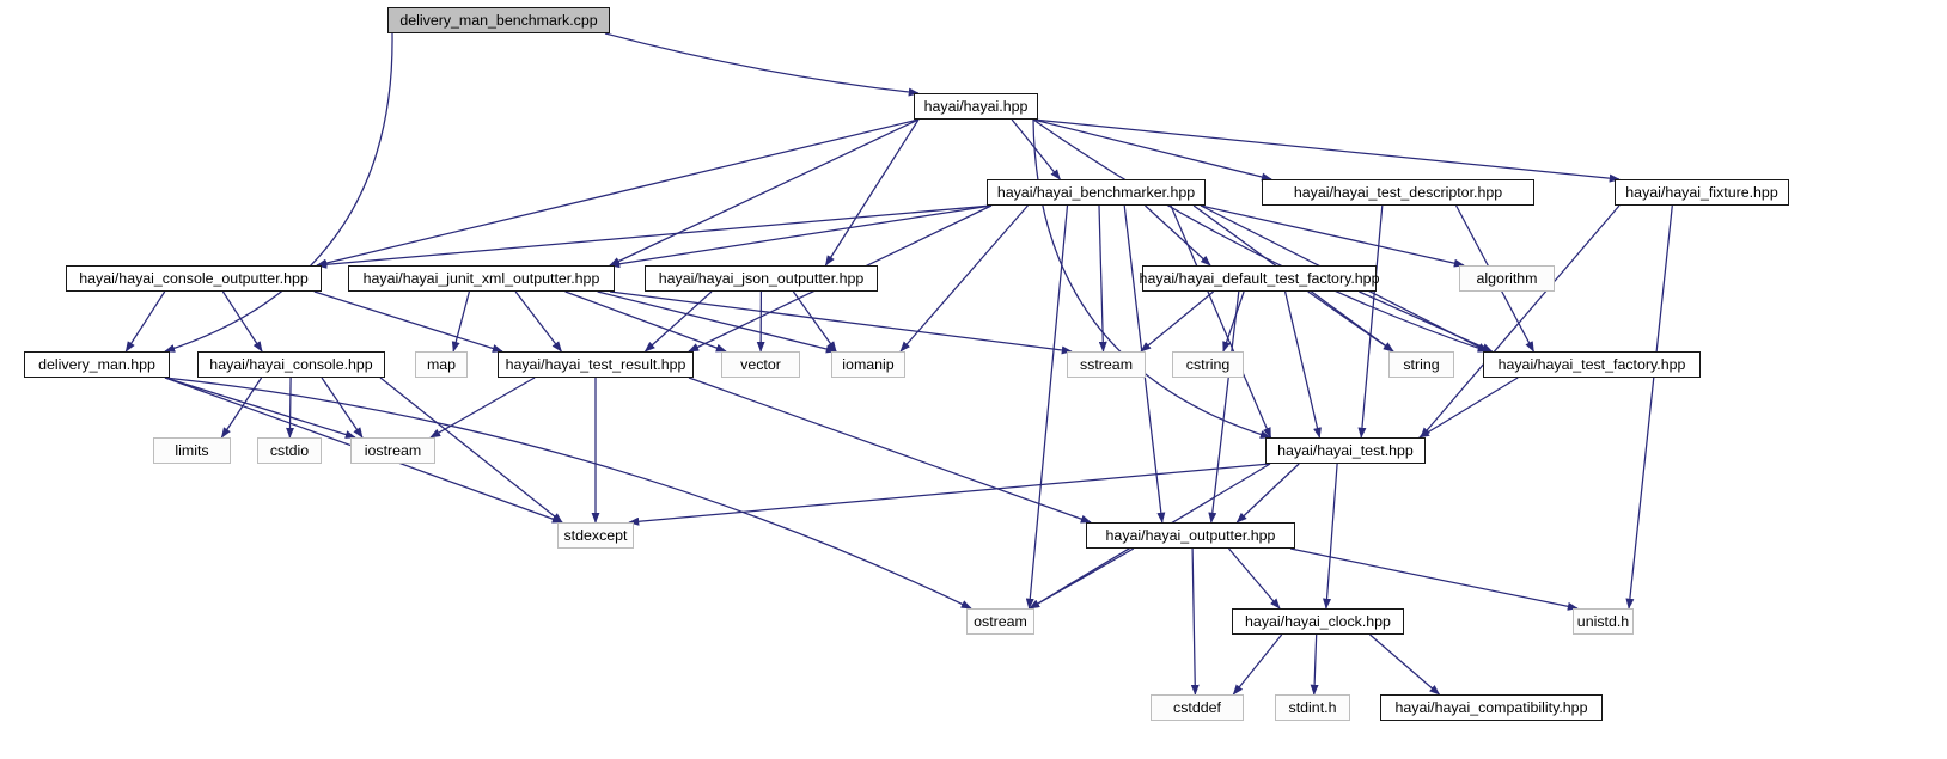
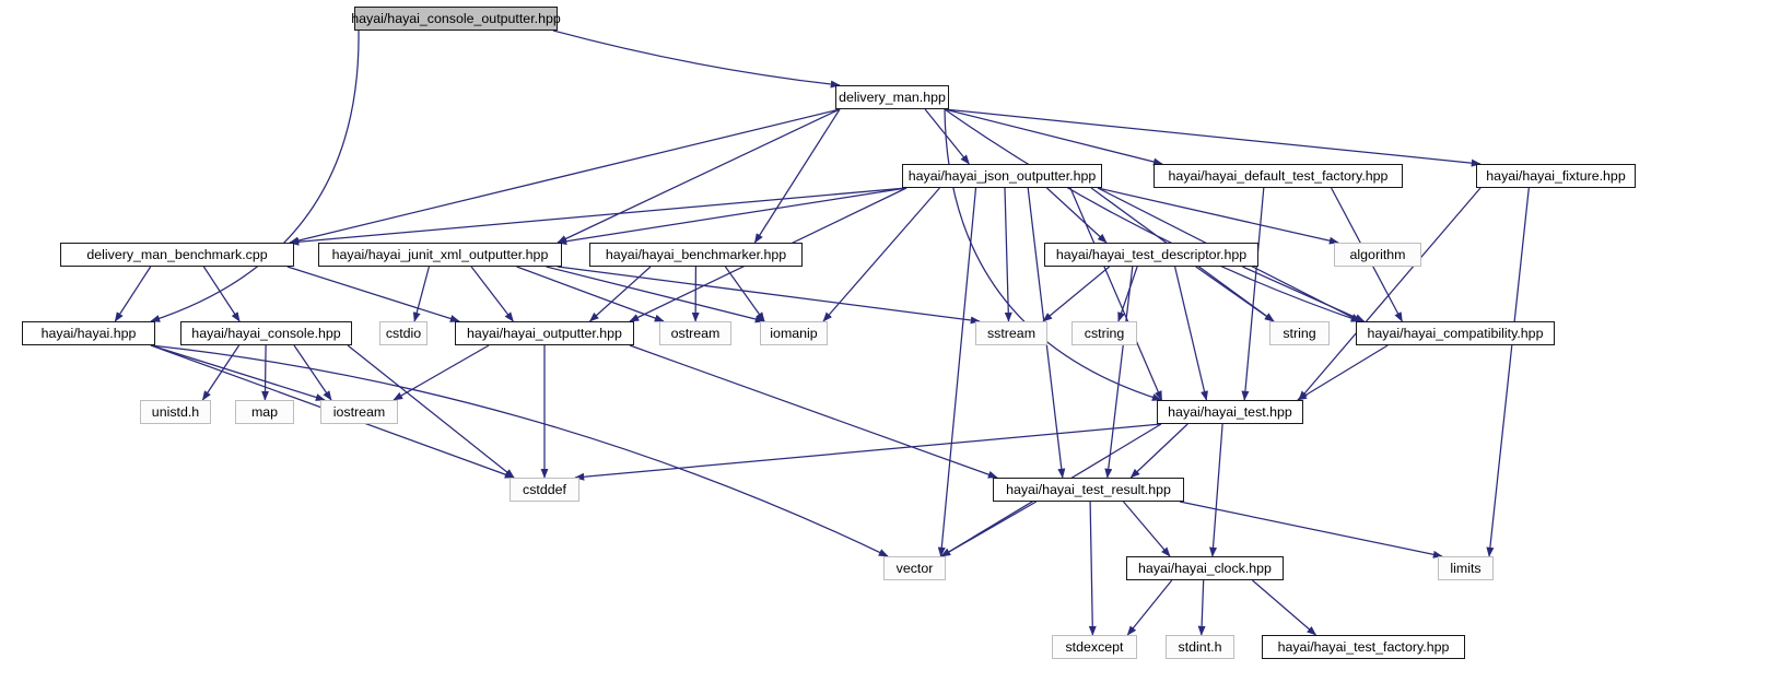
- delivery_man_benchmark.cpp
+ hayai/hayai_console_outputter.hpp
- hayai/hayai.hpp
+ delivery_man.hpp
- hayai/hayai_benchmarker.hpp
+ hayai/hayai_json_outputter.hpp
- hayai/hayai_test_descriptor.hpp
+ hayai/hayai_default_test_factory.hpp
  hayai/hayai_fixture.hpp
- hayai/hayai_console_outputter.hpp
+ delivery_man_benchmark.cpp
  hayai/hayai_junit_xml_outputter.hpp
- hayai/hayai_json_outputter.hpp
+ hayai/hayai_benchmarker.hpp
- hayai/hayai_default_test_factory.hpp
+ hayai/hayai_test_descriptor.hpp
  algorithm
- delivery_man.hpp
+ hayai/hayai.hpp
  hayai/hayai_console.hpp
- map
+ cstdio
- hayai/hayai_test_result.hpp
+ hayai/hayai_outputter.hpp
- vector
+ ostream
  iomanip
  sstream
  cstring
  string
- hayai/hayai_test_factory.hpp
+ hayai/hayai_compatibility.hpp
- limits
+ unistd.h
- cstdio
+ map
  iostream
  hayai/hayai_test.hpp
- stdexcept
+ cstddef
- hayai/hayai_outputter.hpp
+ hayai/hayai_test_result.hpp
- ostream
+ vector
  hayai/hayai_clock.hpp
- unistd.h
+ limits
- cstddef
+ stdexcept
  stdint.h
- hayai/hayai_compatibility.hpp
+ hayai/hayai_test_factory.hpp
